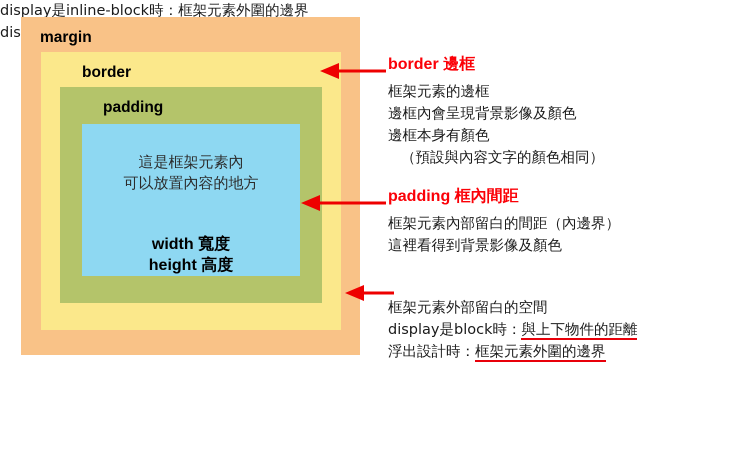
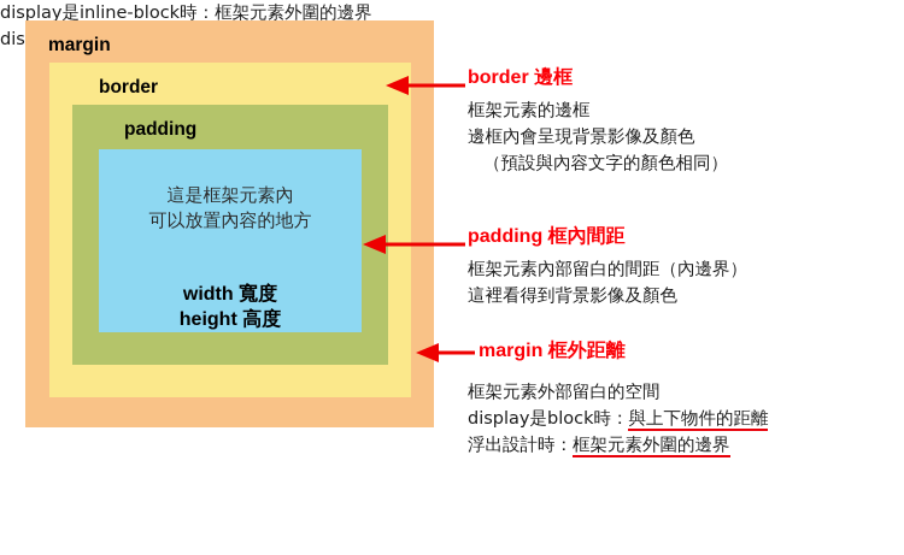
  margin
  border
  padding
  這是框架元素內
  可以放置內容的地方
  width 寬度
  height 高度
  border 邊框
  框架元素的邊框
  邊框內會呈現背景影像及顏色
- 邊框本身有顏色
  （預設與內容文字的顏色相同）
  padding 框內間距
  框架元素內部留白的間距（內邊界）
  這裡看得到背景影像及顏色
+ margin 框外距離
  框架元素外部留白的空間
  display是block時：與上下物件的距離
  浮出設計時：框架元素外圍的邊界
  display是inline-block時：框架元素外圍的邊界
